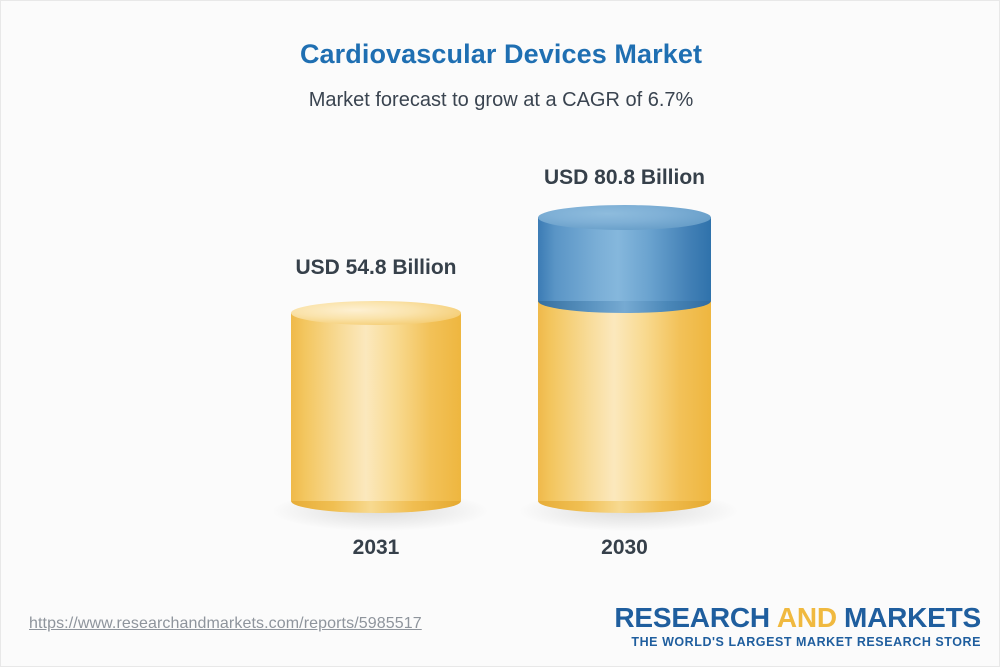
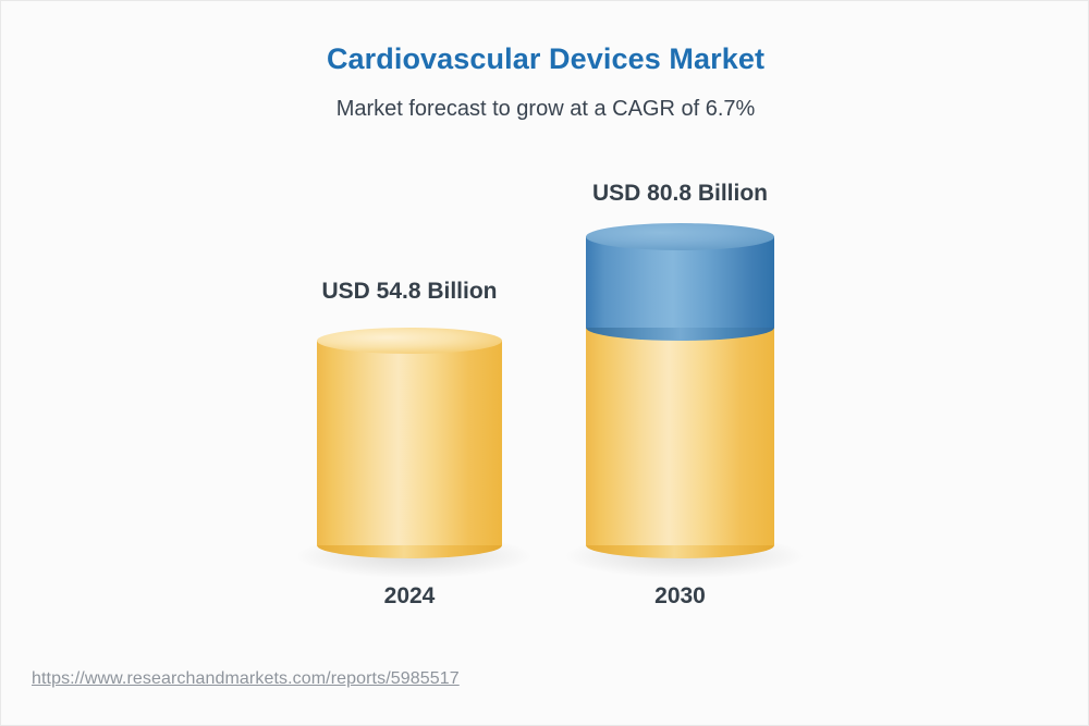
  Cardiovascular Devices Market
  Market forecast to grow at a CAGR of 6.7%
  USD 54.8 Billion
- 2031
+ 2024
  USD 80.8 Billion
  2030
  https://www.researchandmarkets.com/reports/5985517
- RESEARCH AND MARKETS
- THE WORLD'S LARGEST MARKET RESEARCH STORE
